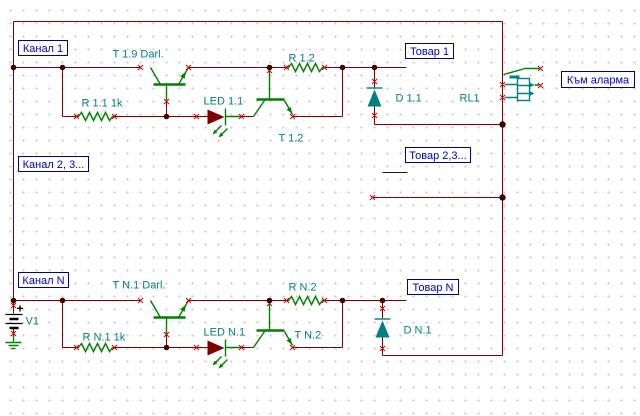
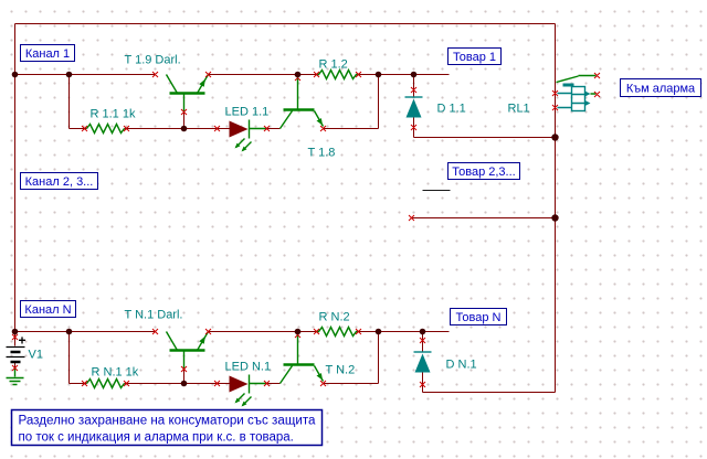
  +
  T 1.9 Darl.
  R 1.1 1k
  LED 1.1
- T 1.2
+ T 1.8
  R 1.2
  D 1.1
  RL1
  V1
  T N.1 Darl.
  R N.1 1k
  LED N.1
  T N.2
  R N.2
  D N.1
  Канал 1
  Канал 2, 3...
  Канал N
  Товар 1
  Товар 2,3...
  Товар N
  Към аларма
+ Разделно захранване на консуматори със защита
+ по ток с индикация и аларма при к.с. в товара.
